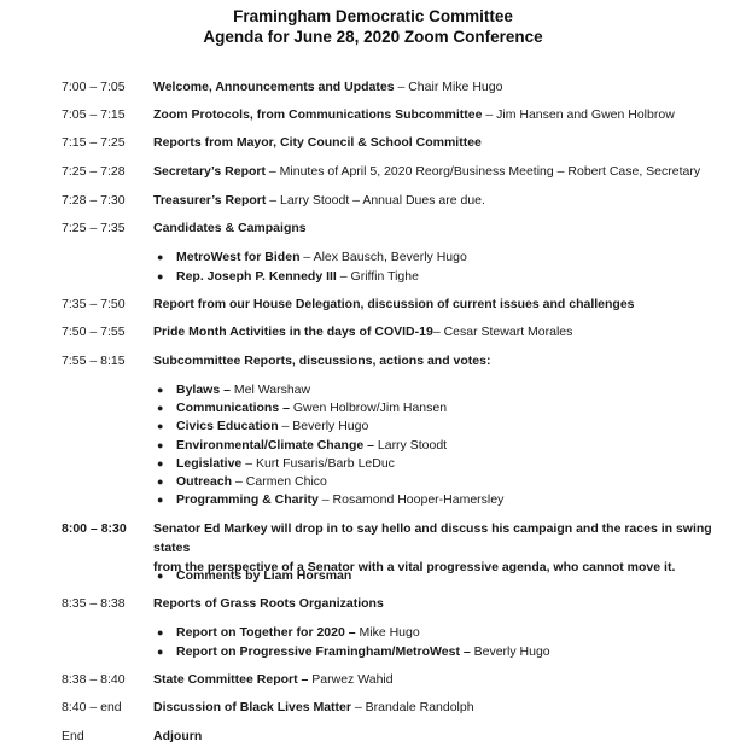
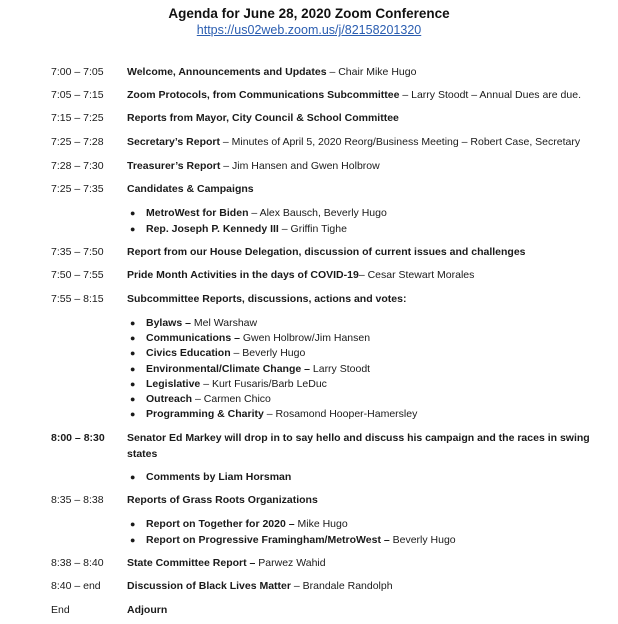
- Framingham Democratic Committee
  Agenda for June 28, 2020 Zoom Conference
+ https://us02web.zoom.us/j/82158201320
  7:00 – 7:05
  Welcome, Announcements and Updates – Chair Mike Hugo
  7:05 – 7:15
- Zoom Protocols, from Communications Subcommittee – Jim Hansen and Gwen Holbrow
+ Zoom Protocols, from Communications Subcommittee – Larry Stoodt – Annual Dues are due.
  7:15 – 7:25
  Reports from Mayor, City Council & School Committee
  7:25 – 7:28
  Secretary’s Report – Minutes of April 5, 2020 Reorg/Business Meeting – Robert Case, Secretary
  7:28 – 7:30
- Treasurer’s Report – Larry Stoodt – Annual Dues are due.
+ Treasurer’s Report – Jim Hansen and Gwen Holbrow
  7:25 – 7:35
  Candidates & Campaigns
  ●
  MetroWest for Biden – Alex Bausch, Beverly Hugo
  ●
  Rep. Joseph P. Kennedy III – Griffin Tighe
  7:35 – 7:50
  Report from our House Delegation, discussion of current issues and challenges
  7:50 – 7:55
  Pride Month Activities in the days of COVID-19– Cesar Stewart Morales
  7:55 – 8:15
  Subcommittee Reports, discussions, actions and votes:
  ●
  Bylaws – Mel Warshaw
  ●
  Communications – Gwen Holbrow/Jim Hansen
  ●
  Civics Education – Beverly Hugo
  ●
  Environmental/Climate Change – Larry Stoodt
  ●
  Legislative – Kurt Fusaris/Barb LeDuc
  ●
  Outreach – Carmen Chico
  ●
  Programming & Charity – Rosamond Hooper-Hamersley
  8:00 – 8:30
  Senator Ed Markey will drop in to say hello and discuss his campaign and the races in swing states
- from the perspective of a Senator with a vital progressive agenda, who cannot move it.
  ●
  Comments by Liam Horsman
  8:35 – 8:38
  Reports of Grass Roots Organizations
  ●
  Report on Together for 2020 – Mike Hugo
  ●
  Report on Progressive Framingham/MetroWest – Beverly Hugo
  8:38 – 8:40
  State Committee Report – Parwez Wahid
  8:40 – end
  Discussion of Black Lives Matter – Brandale Randolph
  End
  Adjourn
